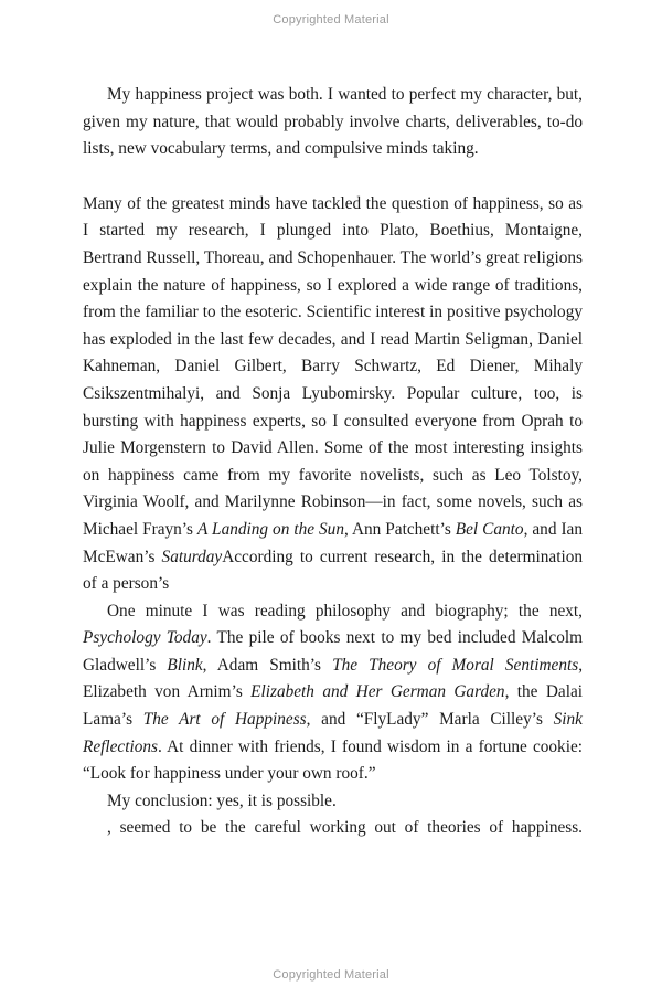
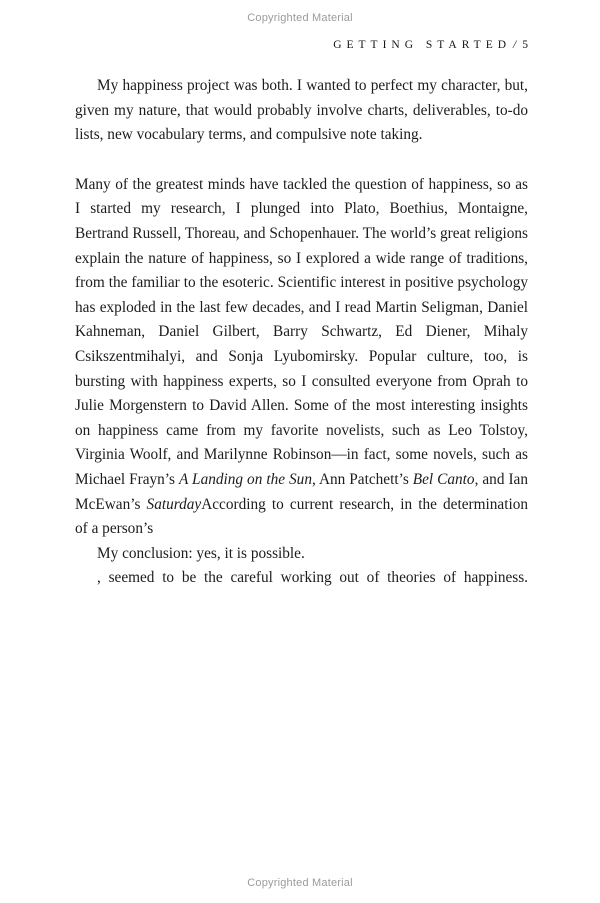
  Copyrighted Material
+ GETTING STARTED / 5
- My happiness project was both. I wanted to perfect my character, but, given my nature, that would probably involve charts, deliverables, to-do lists, new vocabulary terms, and compulsive minds taking.
+ My happiness project was both. I wanted to perfect my character, but, given my nature, that would probably involve charts, deliverables, to-do lists, new vocabulary terms, and compulsive note taking.
  Many of the greatest minds have tackled the question of happiness, so as I started my research, I plunged into Plato, Boethius, Montaigne, Bertrand Russell, Thoreau, and Schopenhauer. The world’s great religions explain the nature of happiness, so I explored a wide range of traditions, from the familiar to the esoteric. Scientific interest in positive psychology has exploded in the last few decades, and I read Martin Seligman, Daniel Kahneman, Daniel Gilbert, Barry Schwartz, Ed Diener, Mihaly Csikszentmihalyi, and Sonja Lyubomirsky. Popular culture, too, is bursting with happiness experts, so I consulted everyone from Oprah to Julie Morgenstern to David Allen. Some of the most interesting insights on happiness came from my favorite novelists, such as Leo Tolstoy, Virginia Woolf, and Marilynne Robinson—in fact, some novels, such as Michael Frayn’s A Landing on the Sun, Ann Patchett’s Bel Canto, and Ian McEwan’s SaturdayAccording to current research, in the determination of a person’s
- One minute I was reading philosophy and biography; the next, Psychology Today. The pile of books next to my bed included Malcolm Gladwell’s Blink, Adam Smith’s The Theory of Moral Sentiments, Elizabeth von Arnim’s Elizabeth and Her German Garden, the Dalai Lama’s The Art of Happiness, and “FlyLady” Marla Cilley’s Sink Reflections. At dinner with friends, I found wisdom in a fortune cookie: “Look for happiness under your own roof.”
  My conclusion: yes, it is possible.
  , seemed to be the careful working out of theories of happiness.
  Copyrighted Material
